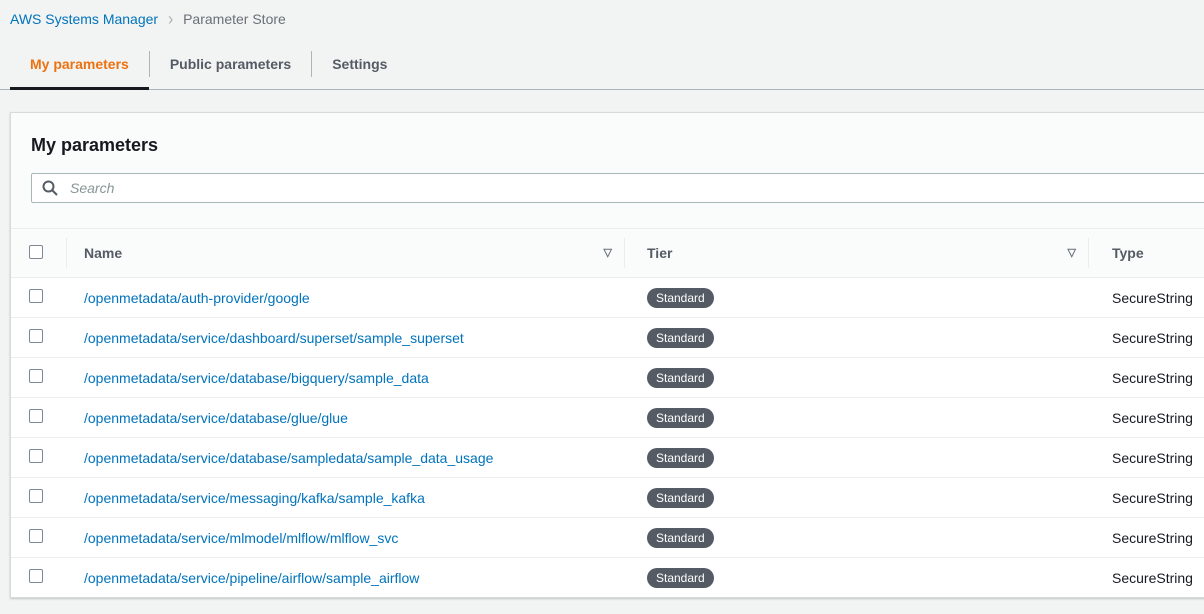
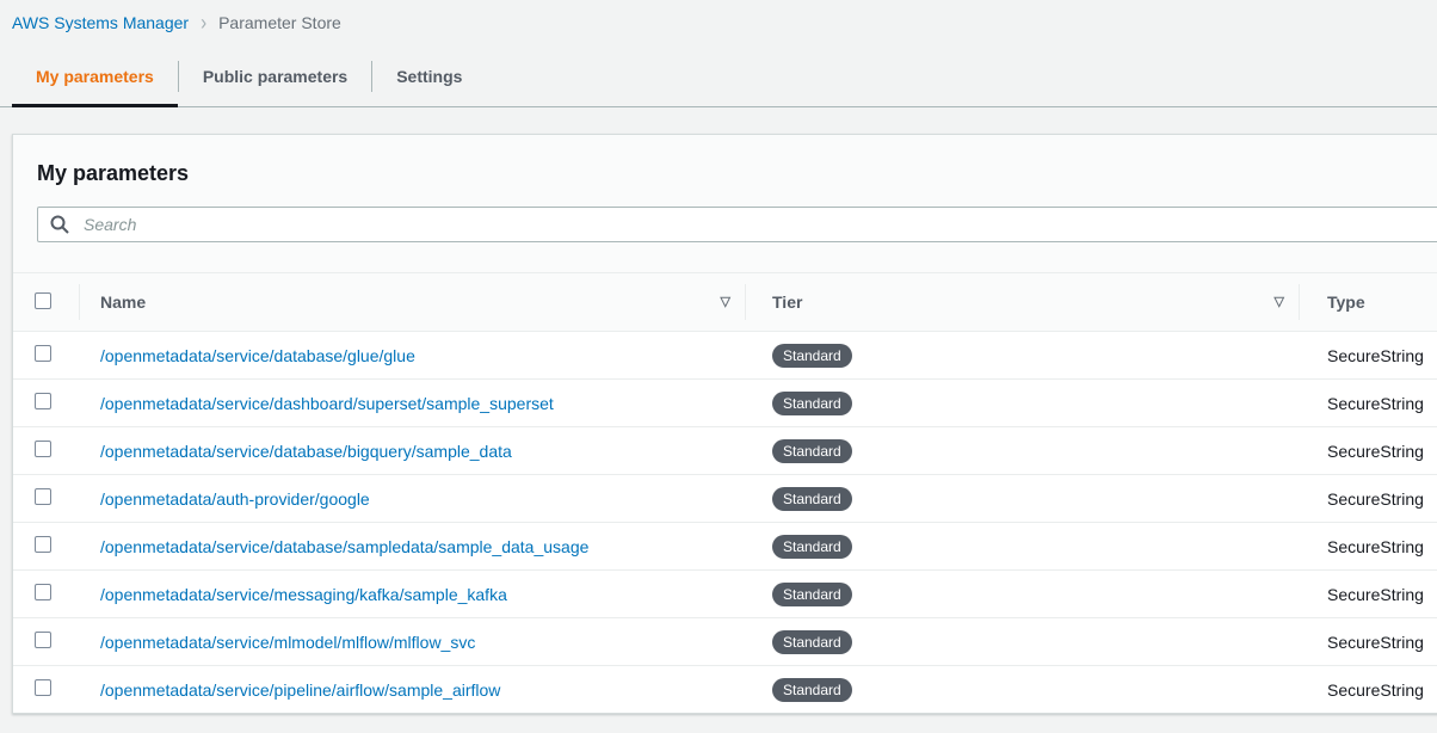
  AWS Systems Manager
  ›
  Parameter Store
  My parameters
  Public parameters
  Settings
  My parameters
  Search
  Name
  ▽
  Tier
  ▽
  Type
- /openmetadata/auth-provider/google
+ /openmetadata/service/database/glue/glue
  Standard
  SecureString
  /openmetadata/service/dashboard/superset/sample_superset
  Standard
  SecureString
  /openmetadata/service/database/bigquery/sample_data
  Standard
  SecureString
- /openmetadata/service/database/glue/glue
+ /openmetadata/auth-provider/google
  Standard
  SecureString
  /openmetadata/service/database/sampledata/sample_data_usage
  Standard
  SecureString
  /openmetadata/service/messaging/kafka/sample_kafka
  Standard
  SecureString
  /openmetadata/service/mlmodel/mlflow/mlflow_svc
  Standard
  SecureString
  /openmetadata/service/pipeline/airflow/sample_airflow
  Standard
  SecureString
